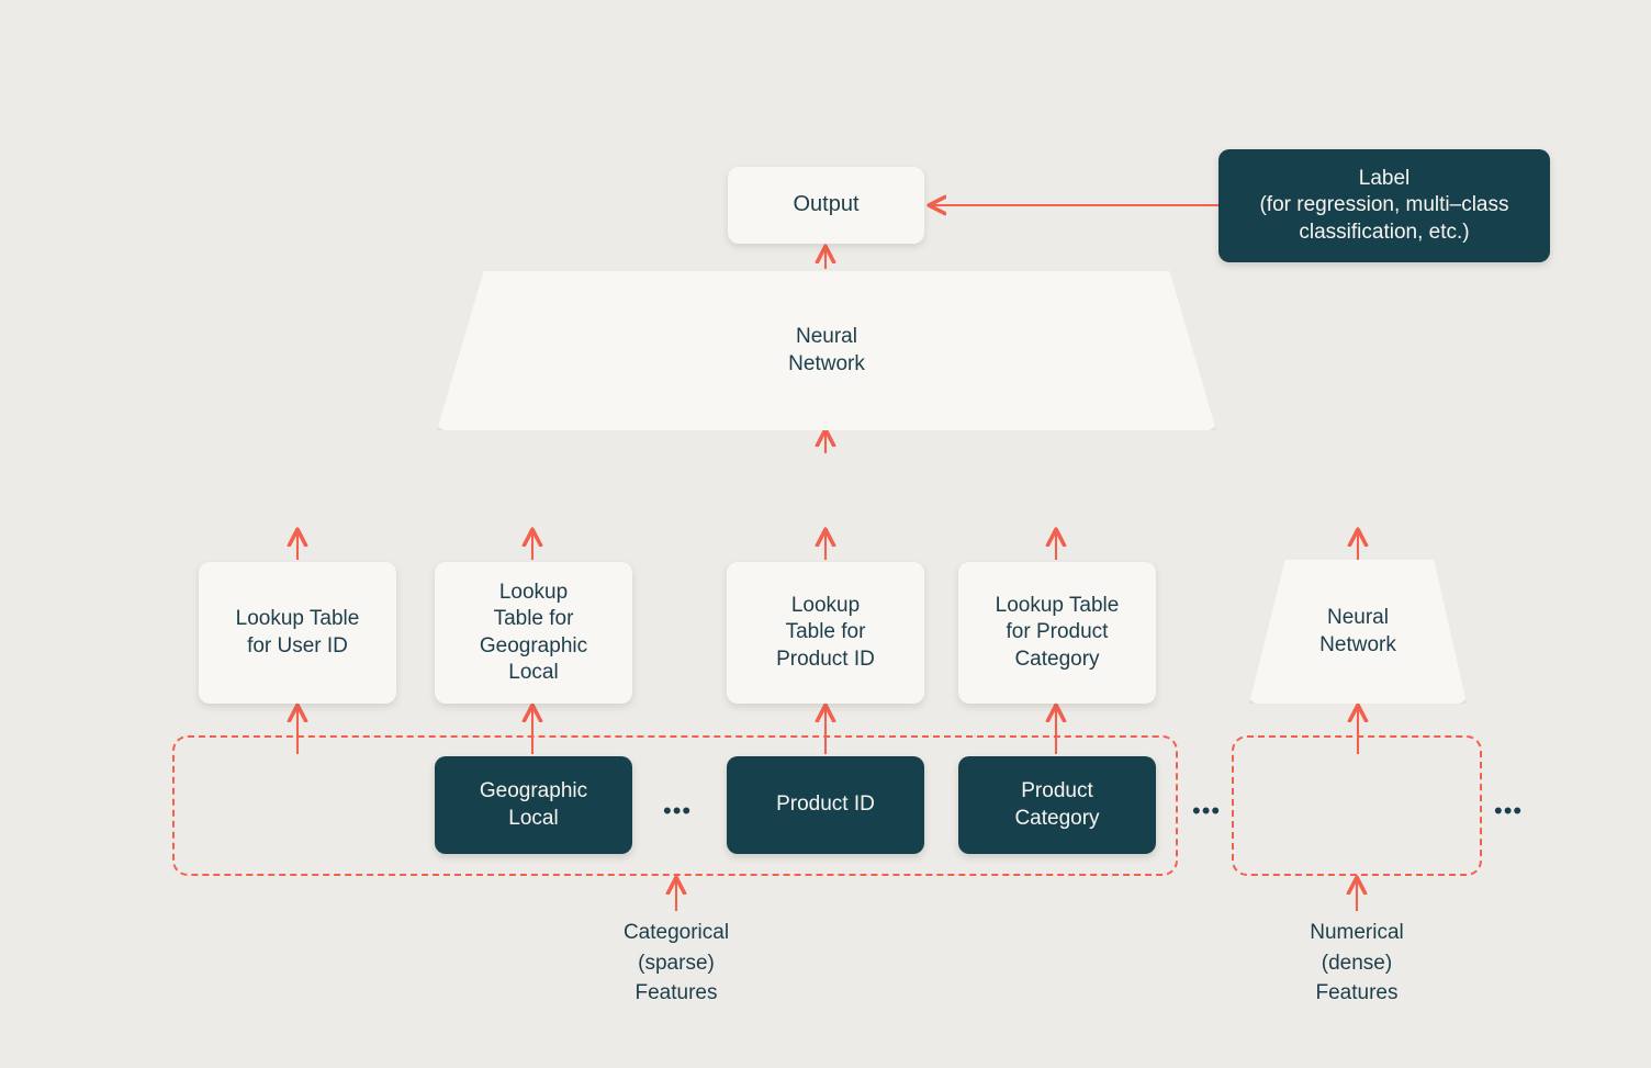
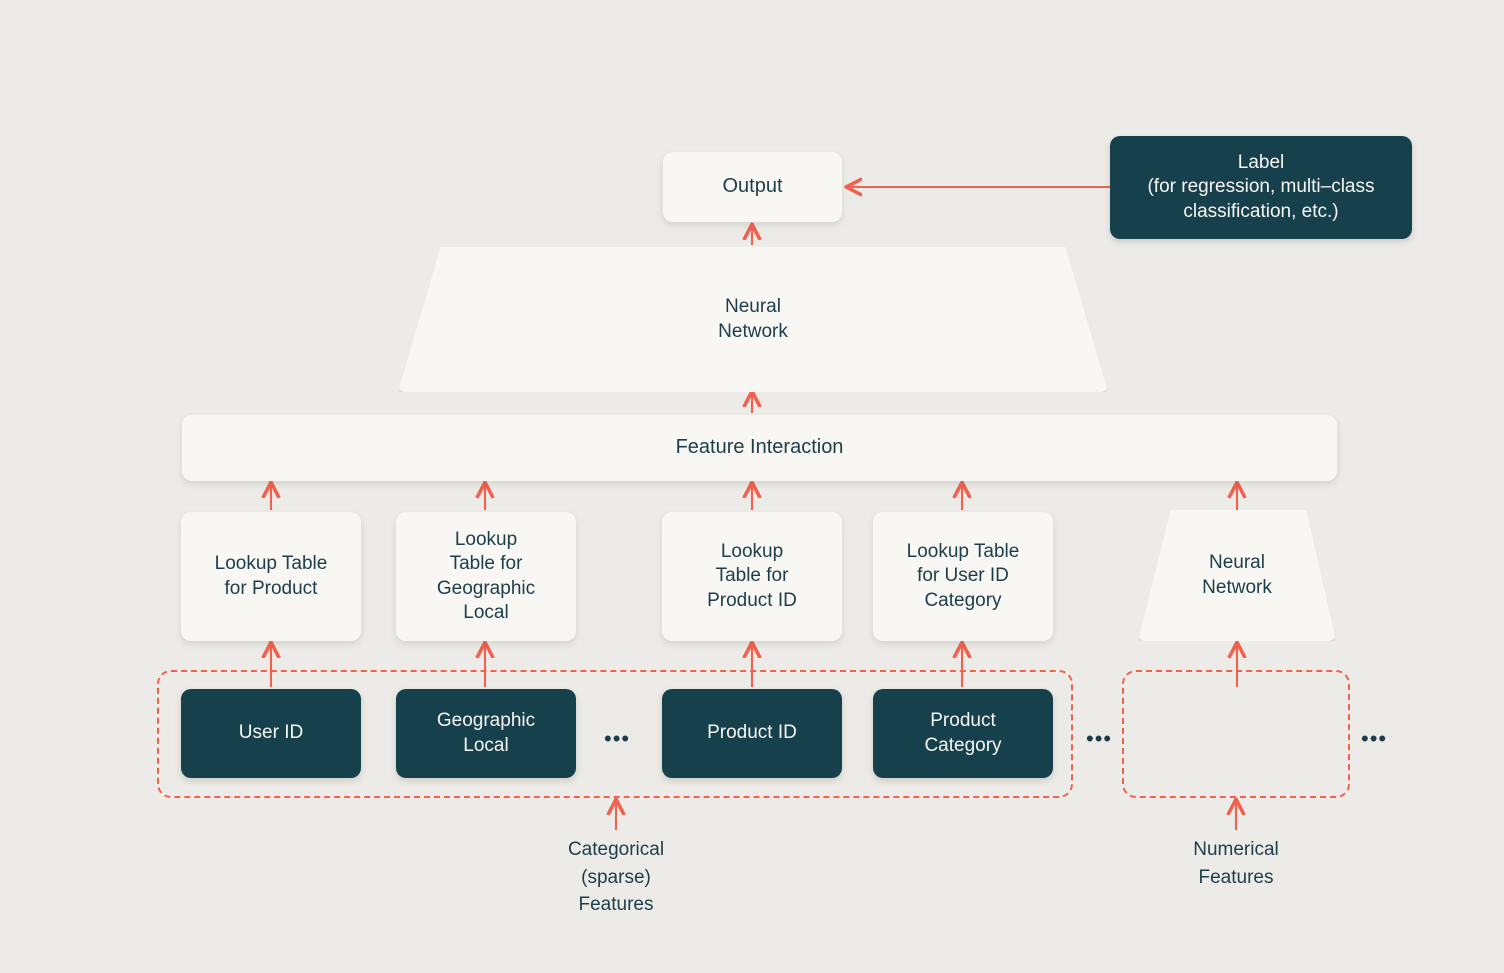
  Output
  Label
  (for regression, multi–class
  classification, etc.)
  Neural
  Network
+ Feature Interaction
  Lookup Table
- for User ID
+ for Product
  Lookup
  Table for
  Geographic
  Local
  Lookup
  Table for
  Product ID
  Lookup Table
- for Product
+ for User ID
  Category
  Neural
  Network
+ User ID
  Geographic
  Local
  Product ID
  Product
  Category
  •••
  •••
  •••
  Categorical
  (sparse)
  Features
  Numerical
- (dense)
  Features
